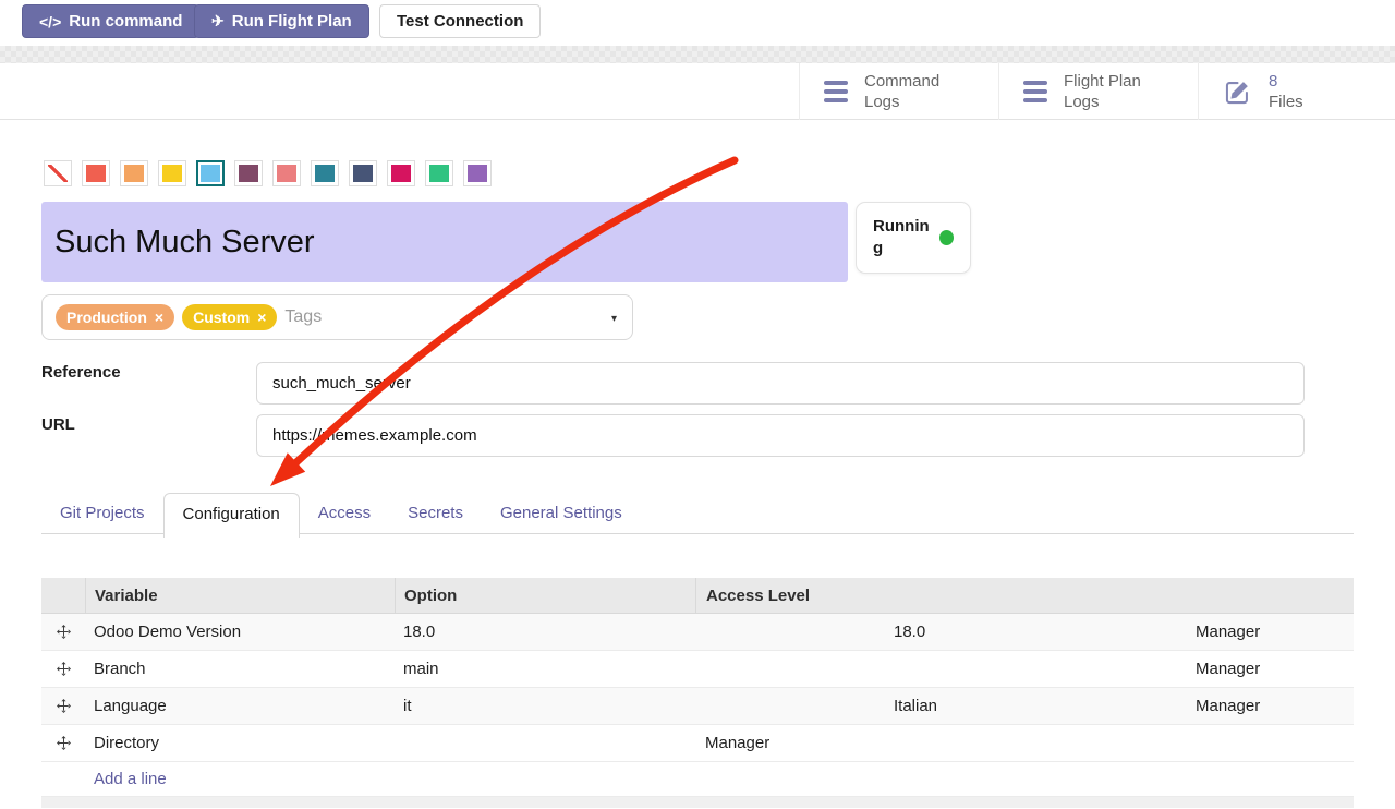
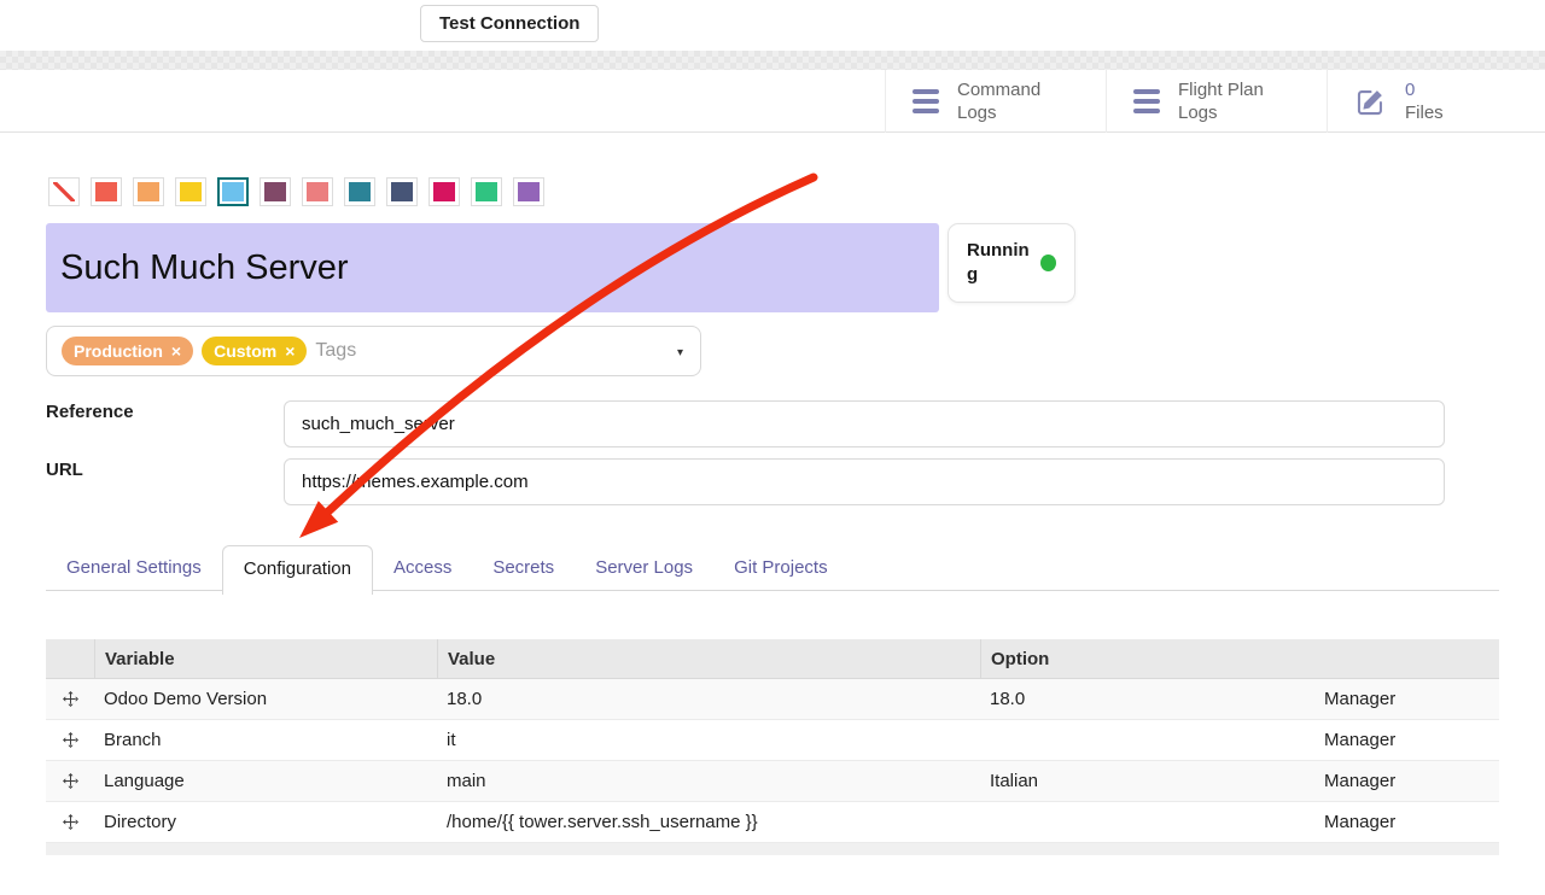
- </>
- Run command
- ✈
- Run Flight Plan
  Test Connection
  Command
  Logs
  Flight Plan
  Logs
- 8
+ 0
  Files
  Such Much Server
  Running
  Production
  ×
  Custom
  ×
  Tags
  ▾
  Reference
  such_much_seer
  URL
  https://emes.example.com
- Git Projects
+ General Settings
  Configuration
  Access
  Secrets
+ Server Logs
- General Settings
+ Git Projects
  Variable
+ Value
  Option
- Access Level
  Odoo Demo Version
  18.0
  18.0
  Manager
  Branch
- main
+ it
  Manager
  Language
- it
+ main
  Italian
  Manager
  Directory
+ /home/{{ tower.server.ssh_username }}
  Manager
- Add a line
